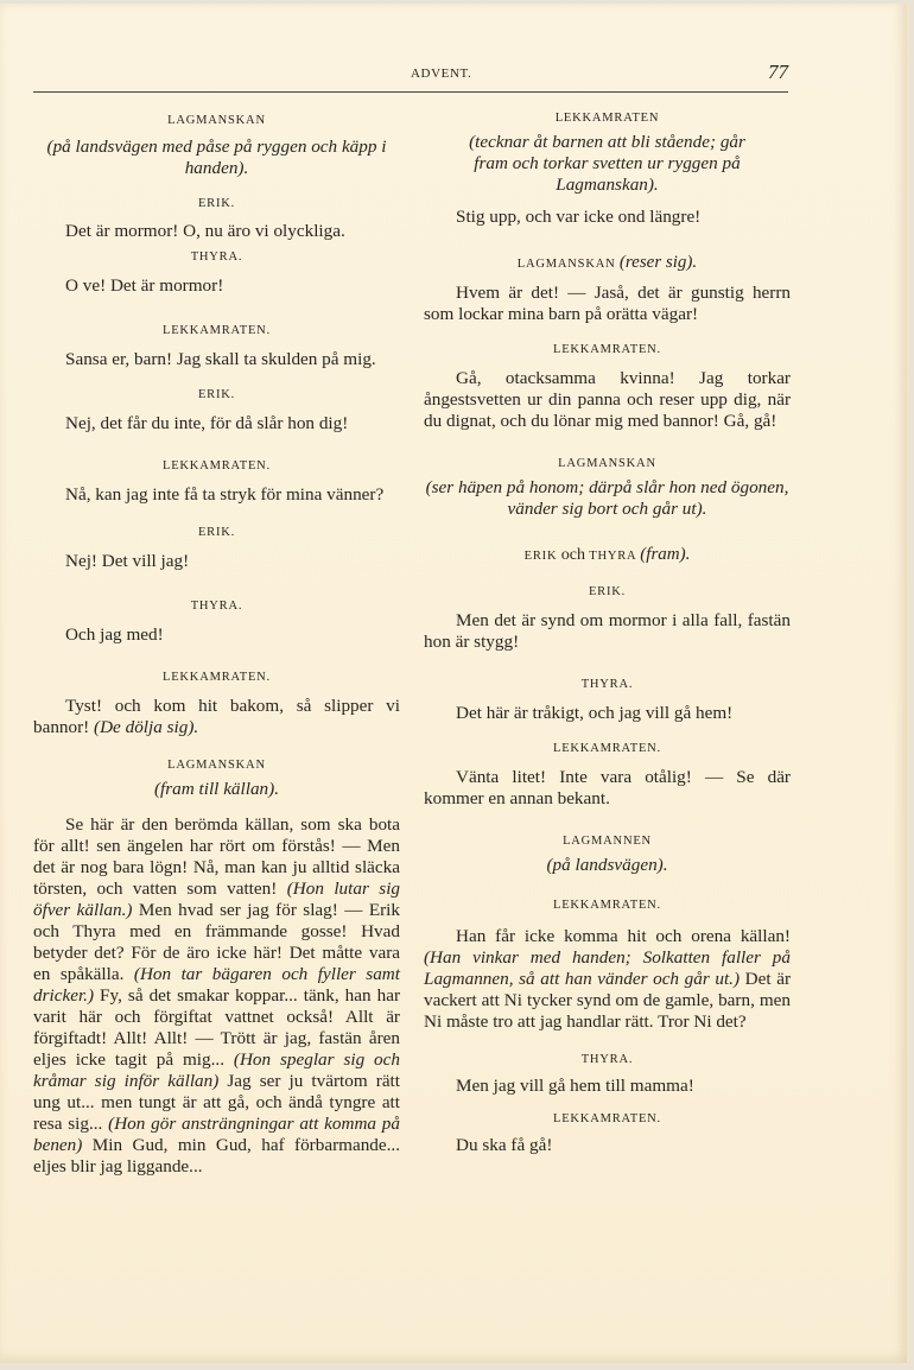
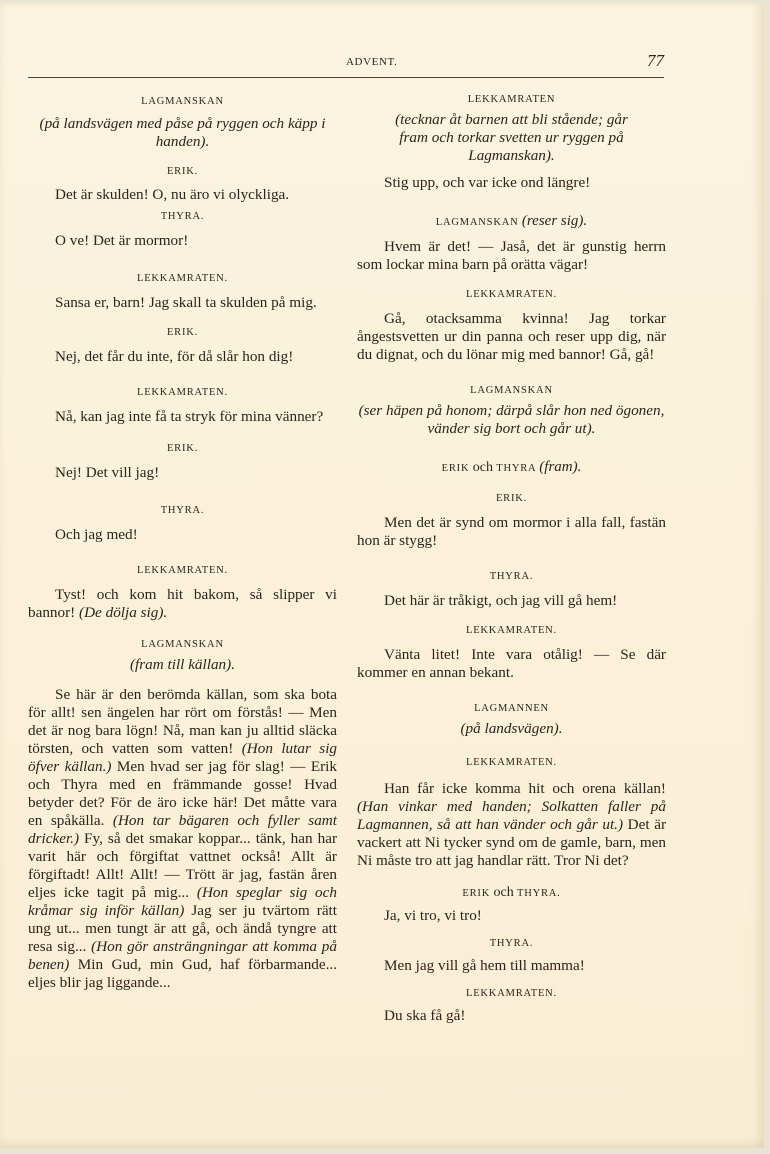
  ADVENT.
  77
  LAGMANSKAN
  (på landsvägen med påse på ryggen och käpp i handen).
  ERIK.
- Det är mormor! O, nu äro vi olyckliga.
+ Det är skulden! O, nu äro vi olyckliga.
  THYRA.
  O ve! Det är mormor!
  LEKKAMRATEN.
  Sansa er, barn! Jag skall ta skulden på mig.
  ERIK.
  Nej, det får du inte, för då slår hon dig!
  LEKKAMRATEN.
  Nå, kan jag inte få ta stryk för mina vänner?
  ERIK.
  Nej! Det vill jag!
  THYRA.
  Och jag med!
  LEKKAMRATEN.
  Tyst! och kom hit bakom, så slipper vi bannor! (De dölja sig).
  LAGMANSKAN
  (fram till källan).
  Se här är den berömda källan, som ska bota för allt! sen ängelen har rört om förstås! — Men det är nog bara lögn! Nå, man kan ju alltid släcka törsten, och vatten som vatten! (Hon lutar sig öfver källan.) Men hvad ser jag för slag! — Erik och Thyra med en främmande gosse! Hvad betyder det? För de äro icke här! Det måtte vara en spåkälla. (Hon tar bägaren och fyller samt dricker.) Fy, så det smakar koppar... tänk, han har varit här och förgiftat vattnet också! Allt är förgiftadt! Allt! Allt! — Trött är jag, fastän åren eljes icke tagit på mig... (Hon speglar sig och kråmar sig inför källan) Jag ser ju tvärtom rätt ung ut... men tungt är att gå, och ändå tyngre att resa sig... (Hon gör ansträngningar att komma på benen) Min Gud, min Gud, haf förbarmande... eljes blir jag liggande...
  LEKKAMRATEN
  (tecknar åt barnen att bli stående; går fram och torkar svetten ur ryggen på Lagmanskan).
  Stig upp, och var icke ond längre!
  LAGMANSKAN (reser sig).
  Hvem är det! — Jaså, det är gunstig herrn som lockar mina barn på orätta vägar!
  LEKKAMRATEN.
  Gå, otacksamma kvinna! Jag torkar ångestsvetten ur din panna och reser upp dig, när du dignat, och du lönar mig med bannor! Gå, gå!
  LAGMANSKAN
  (ser häpen på honom; därpå slår hon ned ögonen, vänder sig bort och går ut).
  ERIK och THYRA (fram).
  ERIK.
  Men det är synd om mormor i alla fall, fastän hon är stygg!
  THYRA.
  Det här är tråkigt, och jag vill gå hem!
  LEKKAMRATEN.
  Vänta litet! Inte vara otålig! — Se där kommer en annan bekant.
  LAGMANNEN
  (på landsvägen).
  LEKKAMRATEN.
  Han får icke komma hit och orena källan! (Han vinkar med handen; Solkatten faller på Lagmannen, så att han vänder och går ut.) Det är vackert att Ni tycker synd om de gamle, barn, men Ni måste tro att jag handlar rätt. Tror Ni det?
+ ERIK och THYRA.
+ Ja, vi tro, vi tro!
  THYRA.
  Men jag vill gå hem till mamma!
  LEKKAMRATEN.
  Du ska få gå!
